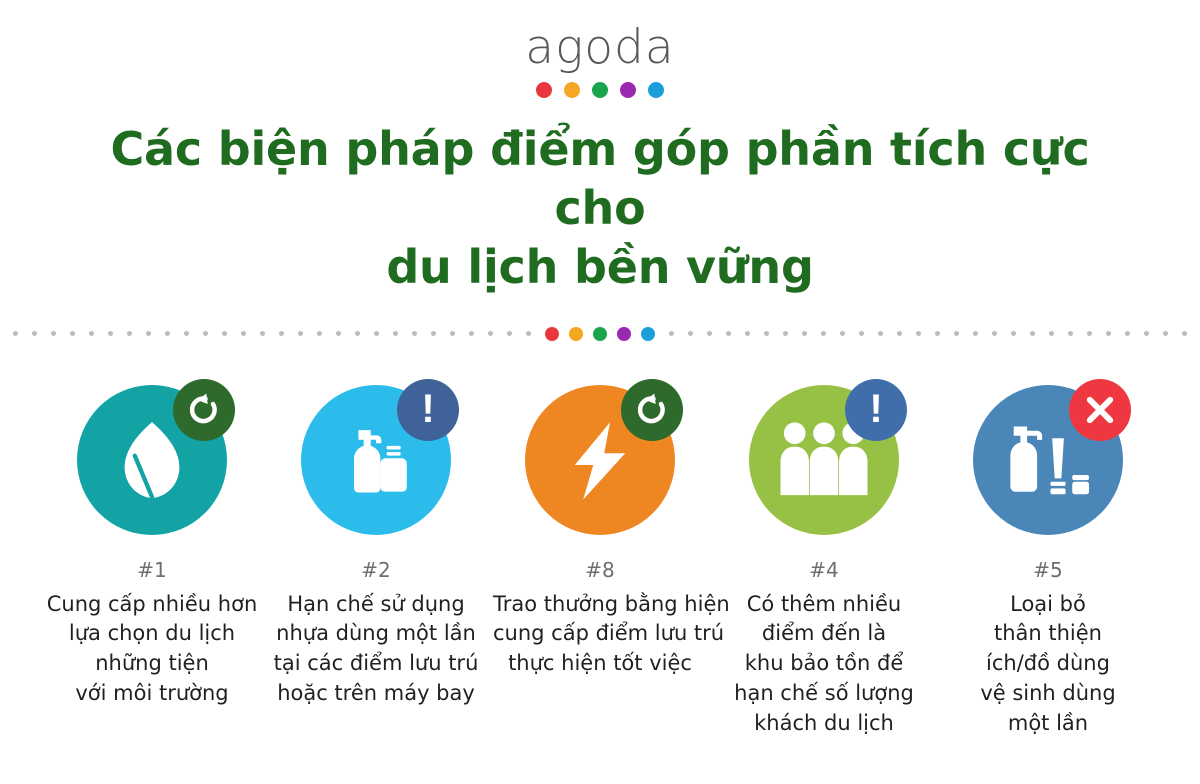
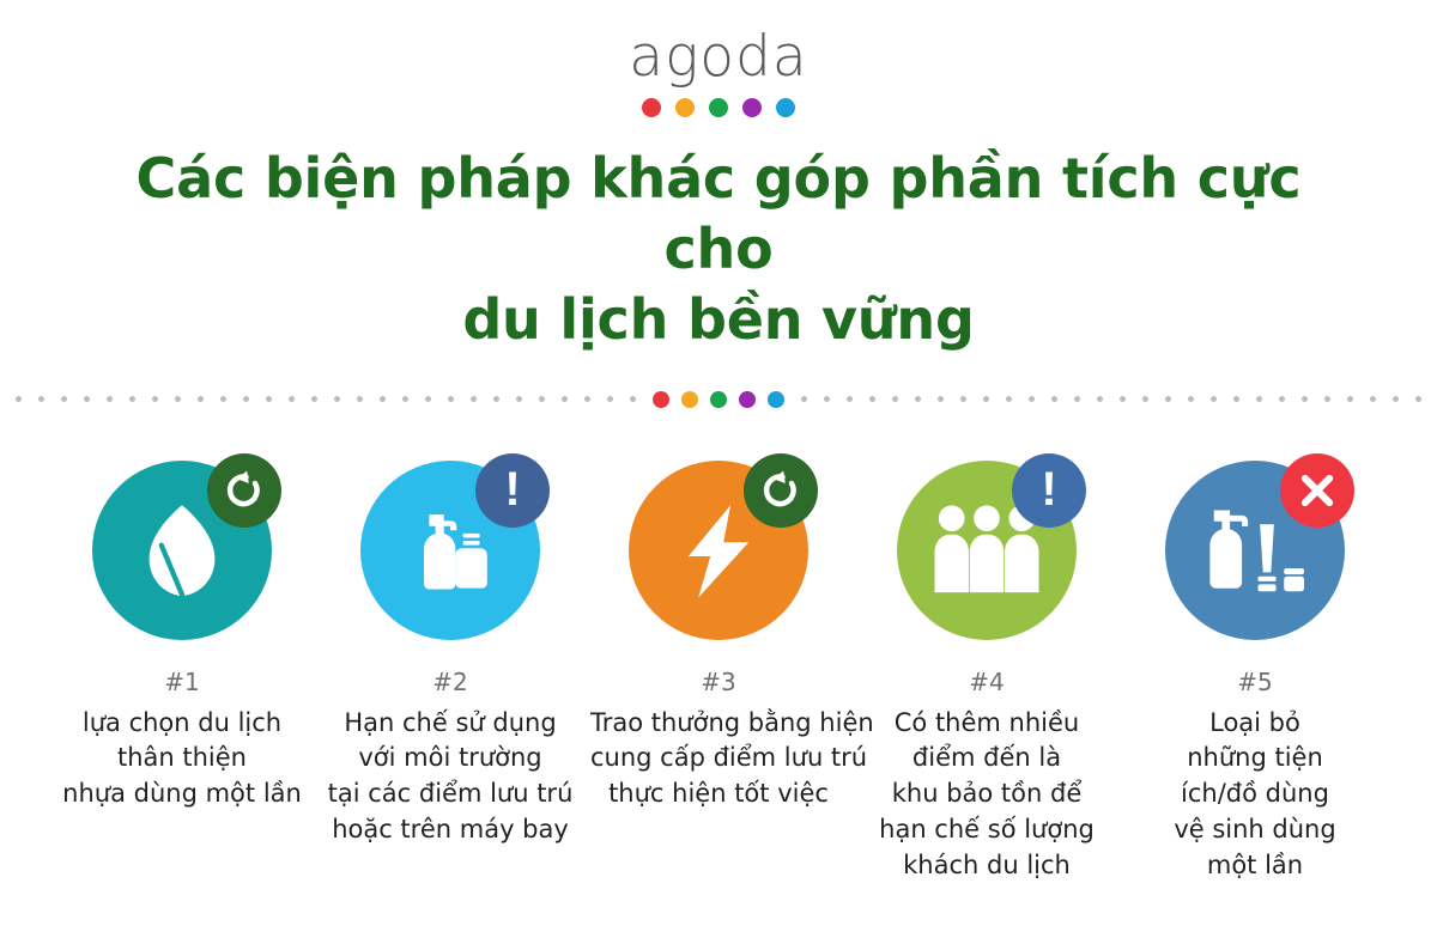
  agoda
- Các biện pháp điểm góp phần tích cực cho
+ Các biện pháp khác góp phần tích cực cho
  du lịch bền vững
  #1
- Cung cấp nhiều hơn
  lựa chọn du lịch
- những tiện
+ thân thiện
- với môi trường
+ nhựa dùng một lần
  !
  #2
  Hạn chế sử dụng
- nhựa dùng một lần
+ với môi trường
  tại các điểm lưu trú
  hoặc trên máy bay
- #8
+ #3
  Trao thưởng bằng hiệ
  cung cấp điểm lưu tr
  thực hiện tốt việc
  !
  #4
  Có thêm nhiều
  điểm đến là
  khu bảo tồn để
  hạn chế số lượng
  khách du lịch
  #5
  Loại bỏ
- thân thiện
+ những tiện
  ích/đồ dùng
  vệ sinh dùng
  một lần
